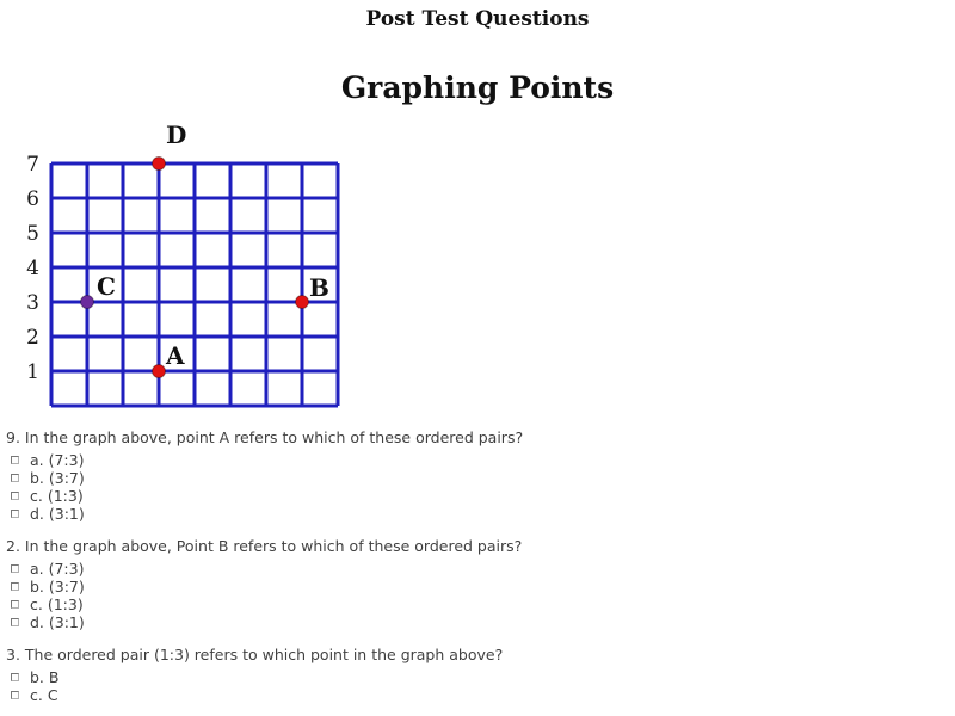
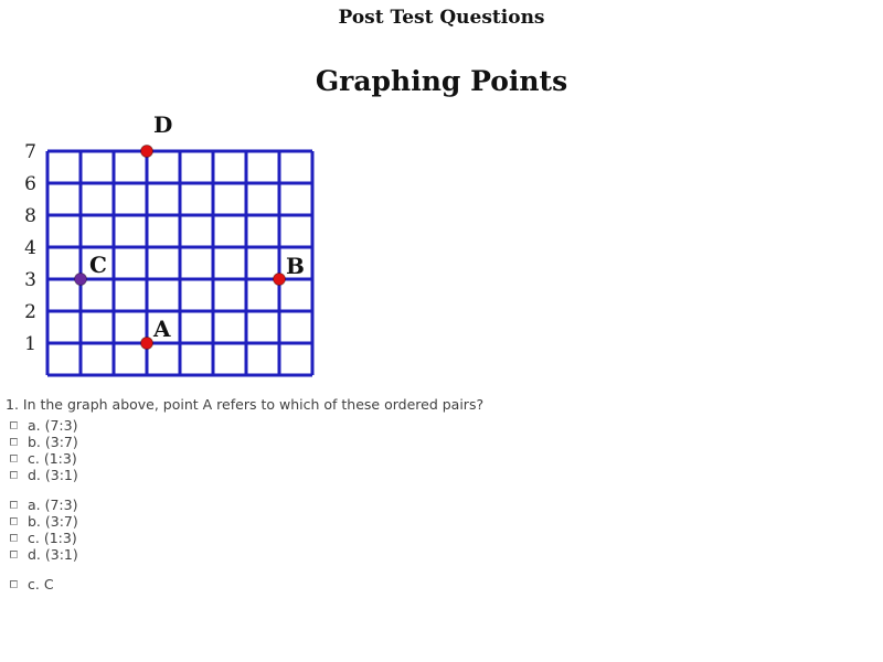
  Post Test Questions
  Graphing Points
  7
  6
- 5
+ 8
  4
  3
  2
  1
  A
  B
  C
  D
- 9. In the graph above, point A refers to which of these ordered pairs?
+ 1. In the graph above, point A refers to which of these ordered pairs?
  a. (7:3)
  b. (3:7)
  c. (1:3)
  d. (3:1)
- 2. In the graph above, Point B refers to which of these ordered pairs?
  a. (7:3)
  b. (3:7)
  c. (1:3)
  d. (3:1)
- 3. The ordered pair (1:3) refers to which point in the graph above?
- b. B
  c. C
